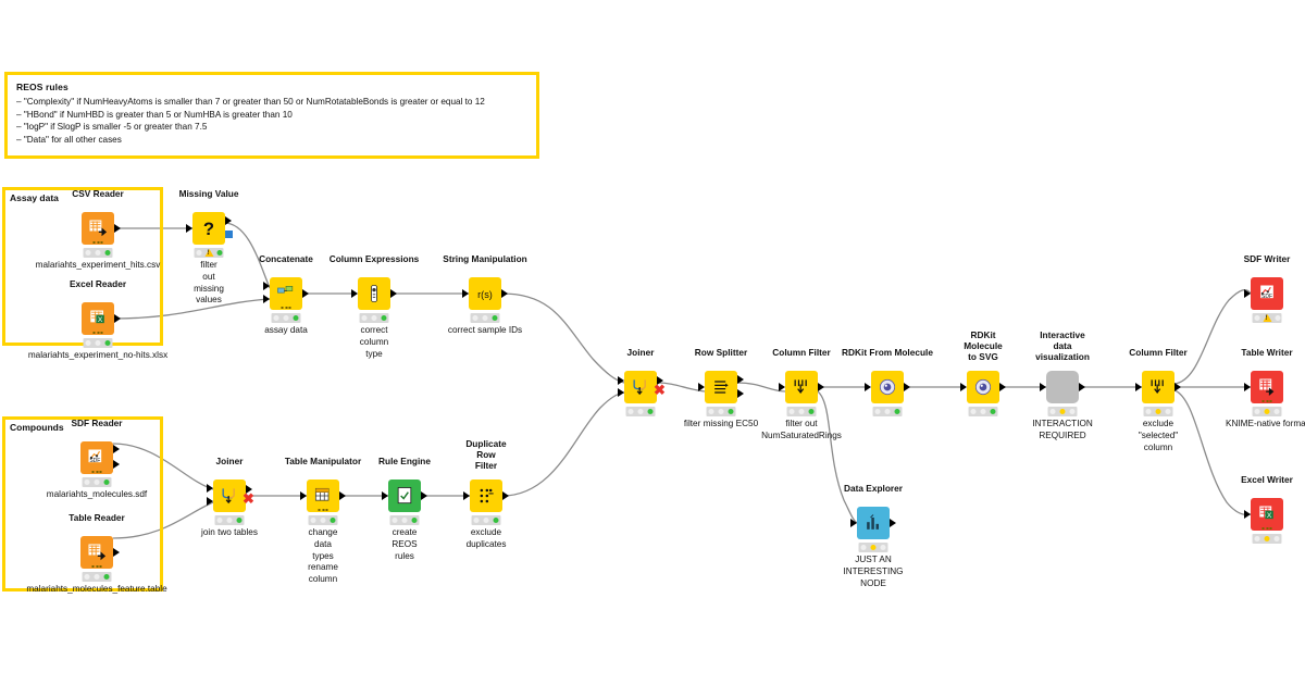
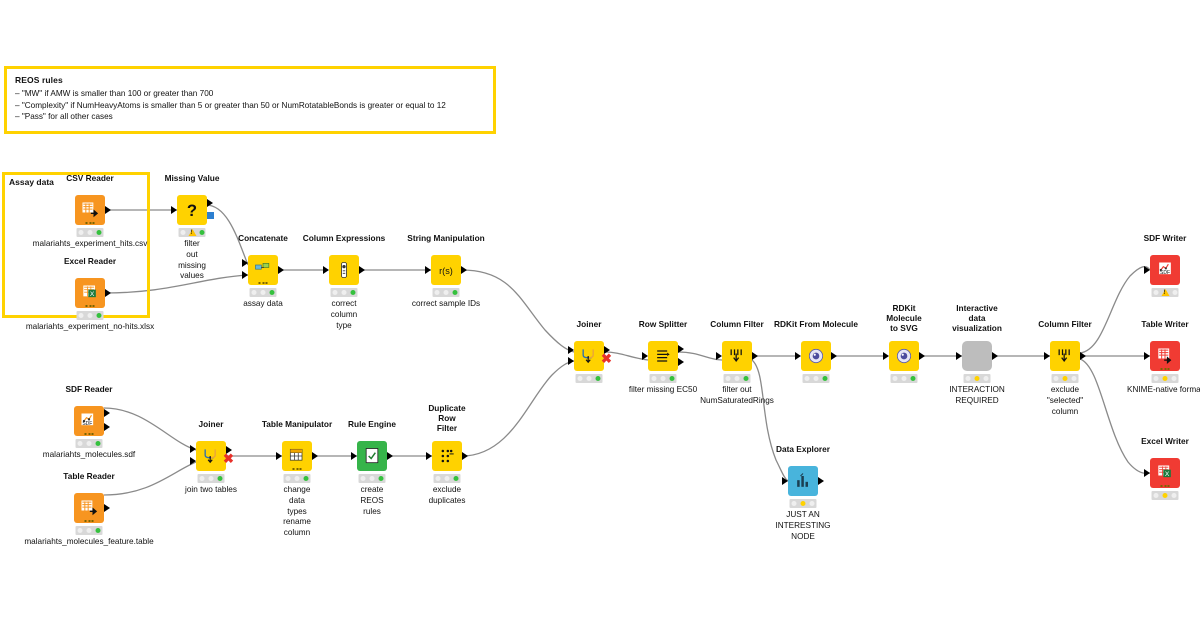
  REOS rules
+ – "MW" if AMW is smaller than 100 or greater than 700
- – "Complexity" if NumHeavyAtoms is smaller than 7 or greater than 50 or NumRotatableBonds is greater or equal to 12
+ – "Complexity" if NumHeavyAtoms is smaller than 5 or greater than 50 or NumRotatableBonds is greater or equal to 12
- – "HBond" if NumHBD is greater than 5 or NumHBA is greater than 10
- – "logP" if SlogP is smaller -5 or greater than 7.5
- – "Data" for all other cases
+ – "Pass" for all other cases
  Assay data
- Compounds
  CSV Reader
  malariahts_experiment_hits.csv
  Excel Reader
  malariahts_experiment_no-hits.xlsx
  Missing Value
  ?
  filter out
  missing values
  Concatenate
  assay data
  Column Expressions
  correct
  column type
  String Manipulation
  r(s)
  correct sample IDs
  SDF Reader
  malariahts_molecules.sdf
  Table Reader
  malariahts_molecules_feature.table
  Joiner
  ✖
  join two tables
  Table Manipulator
  change data types
  rename column
  Rule Engine
  create
  REOS rules
  Duplicate
  Row Filter
  exclude
  duplicates
  Joiner
  ✖
  Row Splitter
  filter missing EC50
  Column Filter
  filter out
  NumSaturatedRings
  RDKit From Molecule
  RDKit Molecule
  to SVG
  Interactive data
  visualization
  INTERACTION
  REQUIRED
  Column Filter
  exclude "selected"
  column
  Data Explorer
  JUST AN
  INTERESTING NODE
  SDF Writer
  Table Writer
  KNIME-native forma
  Excel Writer
